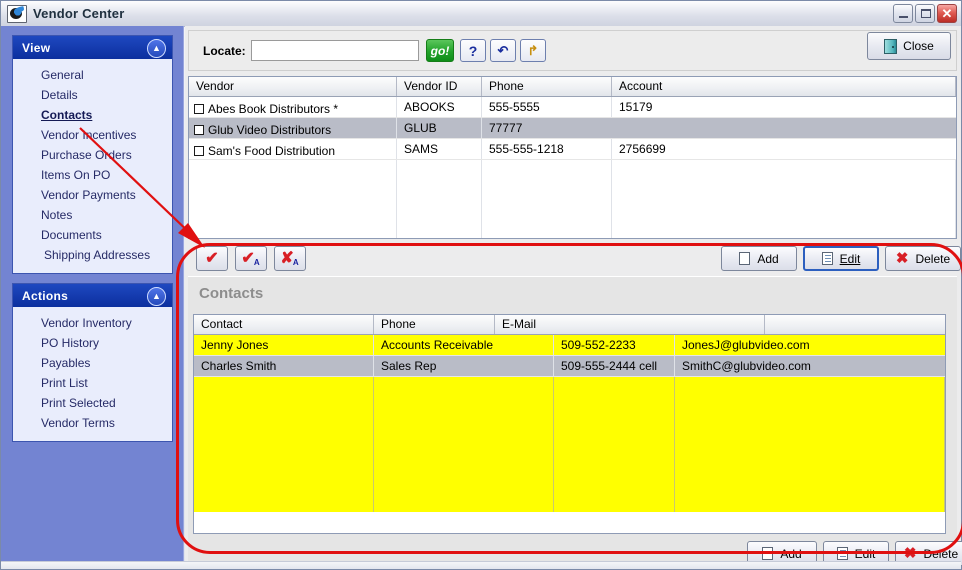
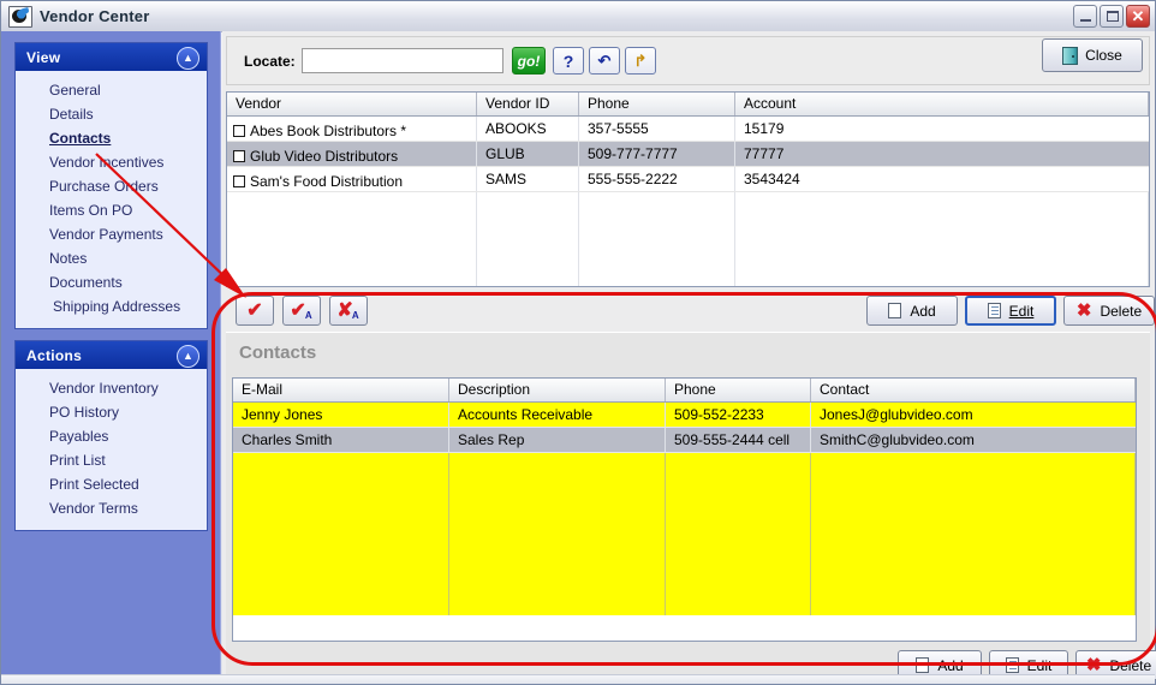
  Vendor Center
  ✕
  View
  ▲
  General
  Details
  Contacts
  Vendor Incentives
  Purchase Orders
  Items On PO
  Vendor Payments
  Notes
  Documents
  Shipping Addresses
  Actions
  ▲
  Vendor Inventory
  PO History
  Payables
  Print List
  Print Selected
  Vendor Terms
  Locate:
  go!
  ?
  ↶
  ↱
  Close
  Vendor
  Vendor ID
  Phone
  Account
  Abes Book Distributors *
  ABOOKS
- 555-5555
+ 357-5555
  15179
  Glub Video Distributors
  GLUB
+ 509-777-7777
  77777
  Sam's Food Distribution
  SAMS
- 555-555-1218
+ 555-555-2222
- 2756699
+ 3543424
  ✔
  ✔
  A
  ✘
  A
  Add
  Edit
  ✖
  Delete
  Contacts
- Contact
+ E-Mail
+ Description
  Phone
- E-Mail
+ Contact
  Jenny Jones
  Accounts Receivable
  509-552-2233
  JonesJ@glubvideo.com
  Charles Smith
  Sales Rep
  509-555-2444 cell
  SmithC@glubvideo.com
  Add
  Edit
  ✖
  Delete
